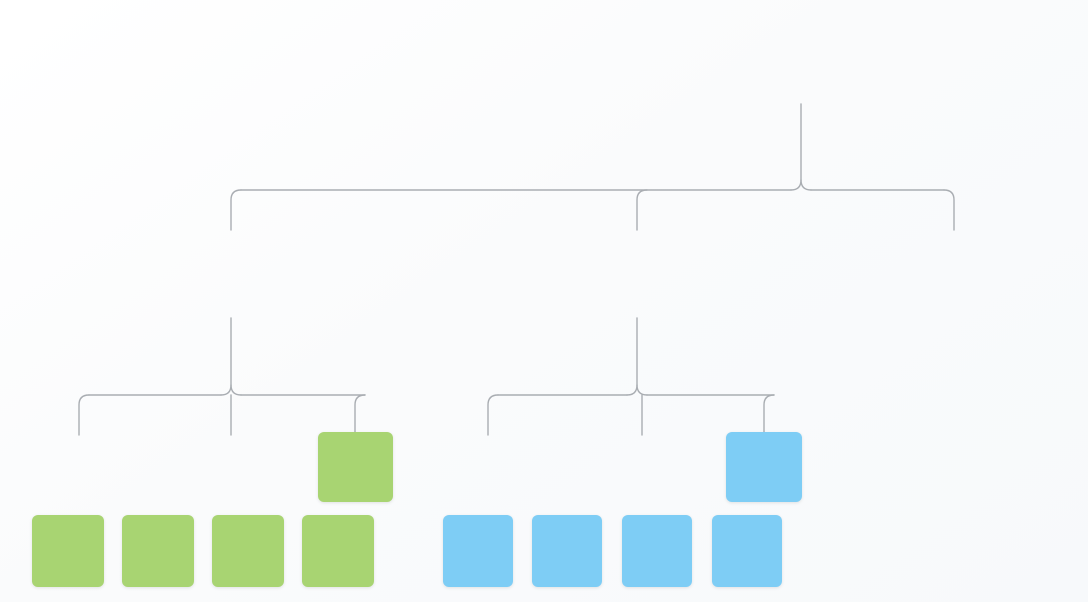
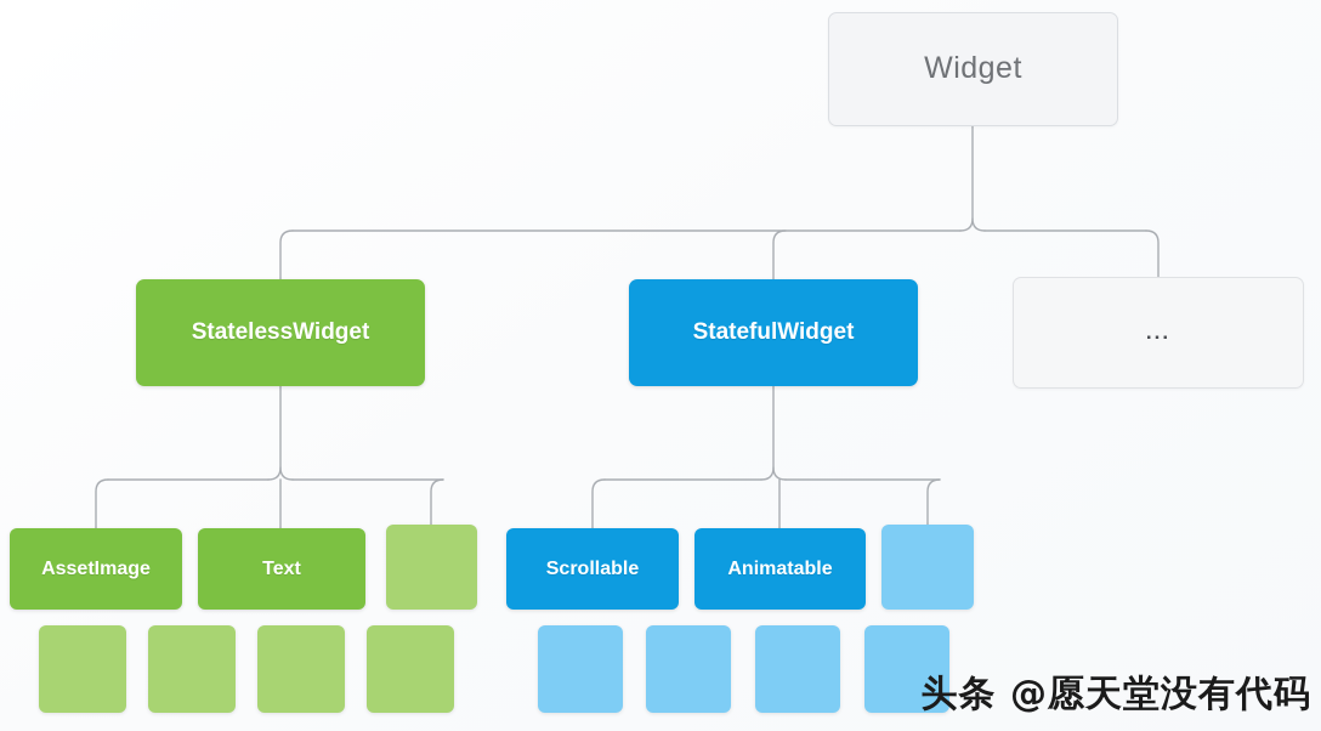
+ Widget
+ StatelessWidget
+ StatefulWidget
+ ...
+ AssetImage
+ Text
+ Scrollable
+ Animatable
+ 头条 @愿天堂没有代码
